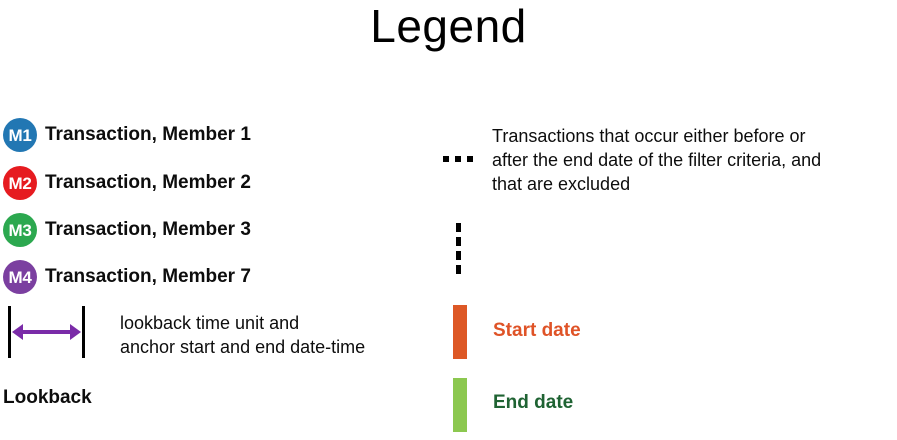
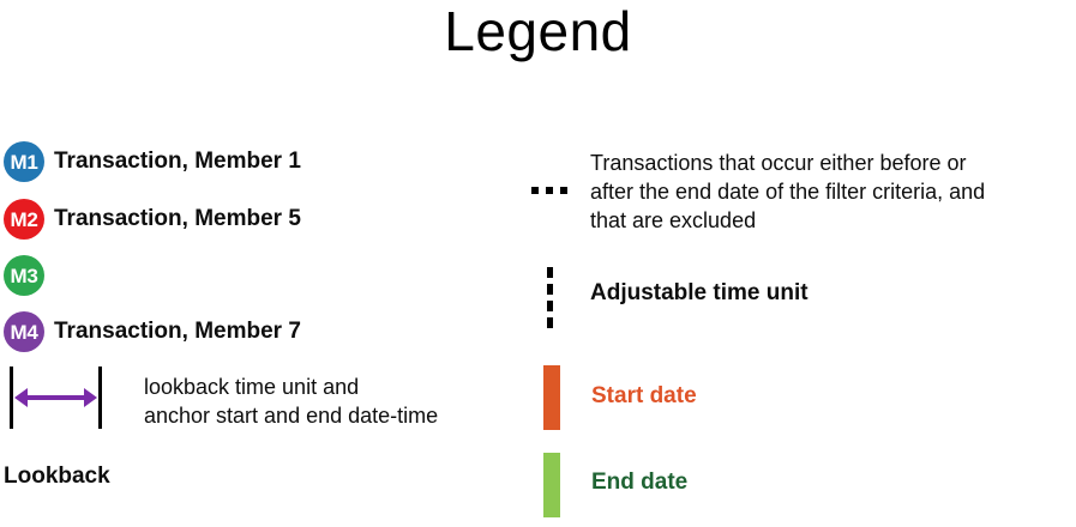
  Legend
  M1
  Transaction, Member 1
  M2
- Transaction, Member 2
+ Transaction, Member 5
  M3
- Transaction, Member 3
  M4
  Transaction, Member 7
  lookback time unit and
  anchor start and end date-time
  Lookback
  Transactions that occur either before or
  after the end date of the filter criteria, and
  that are excluded
+ Adjustable time unit
  Start date
  End date
